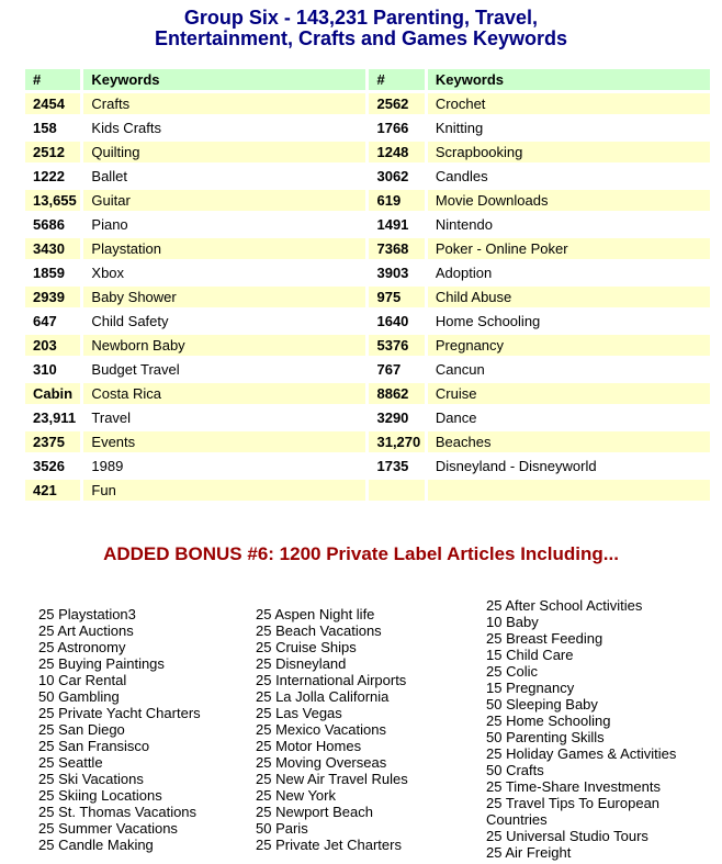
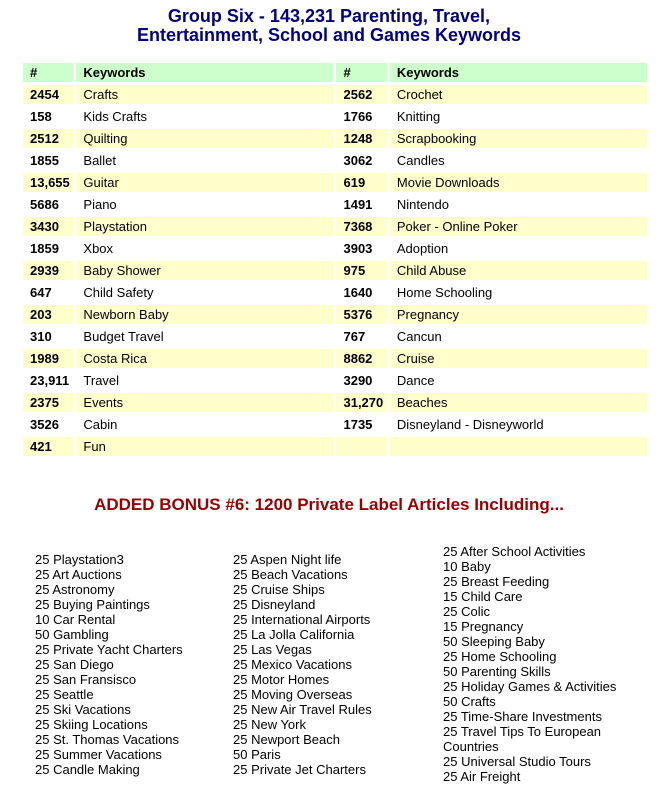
  Group Six - 143,231 Parenting, Travel,
- Entertainment, Crafts and Games Keywords
+ Entertainment, School and Games Keywords
  #	Keywords	#	Keywords
  2454	Crafts	2562	Crochet
  158	Kids Crafts	1766	Knitting
  2512	Quilting	1248	Scrapbooking
- 1222	Ballet	3062	Candles
+ 1855	Ballet	3062	Candles
  13,655	Guitar	619	Movie Downloads
  5686	Piano	1491	Nintendo
  3430	Playstation	7368	Poker - Online Poker
  1859	Xbox	3903	Adoption
  2939	Baby Shower	975	Child Abuse
  647	Child Safety	1640	Home Schooling
  203	Newborn Baby	5376	Pregnancy
  310	Budget Travel	767	Cancun
- Cabin	Costa Rica	8862	Cruise
+ 1989	Costa Rica	8862	Cruise
  23,911	Travel	3290	Dance
  2375	Events	31,270	Beaches
- 3526	1989	1735	Disneyland - Disneyworld
+ 3526	Cabin	1735	Disneyland - Disneyworld
  421	Fun
  ADDED BONUS #6: 1200 Private Label Articles Including...
  25 Playstation3
  25 Art Auctions
  25 Astronomy
  25 Buying Paintings
  10 Car Rental
  50 Gambling
  25 Private Yacht Charters
  25 San Diego
  25 San Fransisco
  25 Seattle
  25 Ski Vacations
  25 Skiing Locations
  25 St. Thomas Vacations
  25 Summer Vacations
  25 Candle Making
  25 Aspen Night life
  25 Beach Vacations
  25 Cruise Ships
  25 Disneyland
  25 International Airports
  25 La Jolla California
  25 Las Vegas
  25 Mexico Vacations
  25 Motor Homes
  25 Moving Overseas
  25 New Air Travel Rules
  25 New York
  25 Newport Beach
  50 Paris
  25 Private Jet Charters
  25 After School Activities
  10 Baby
  25 Breast Feeding
  15 Child Care
  25 Colic
  15 Pregnancy
  50 Sleeping Baby
  25 Home Schooling
  50 Parenting Skills
  25 Holiday Games & Activities
  50 Crafts
  25 Time-Share Investments
  25 Travel Tips To European Countries
  25 Universal Studio Tours
  25 Air Freight
